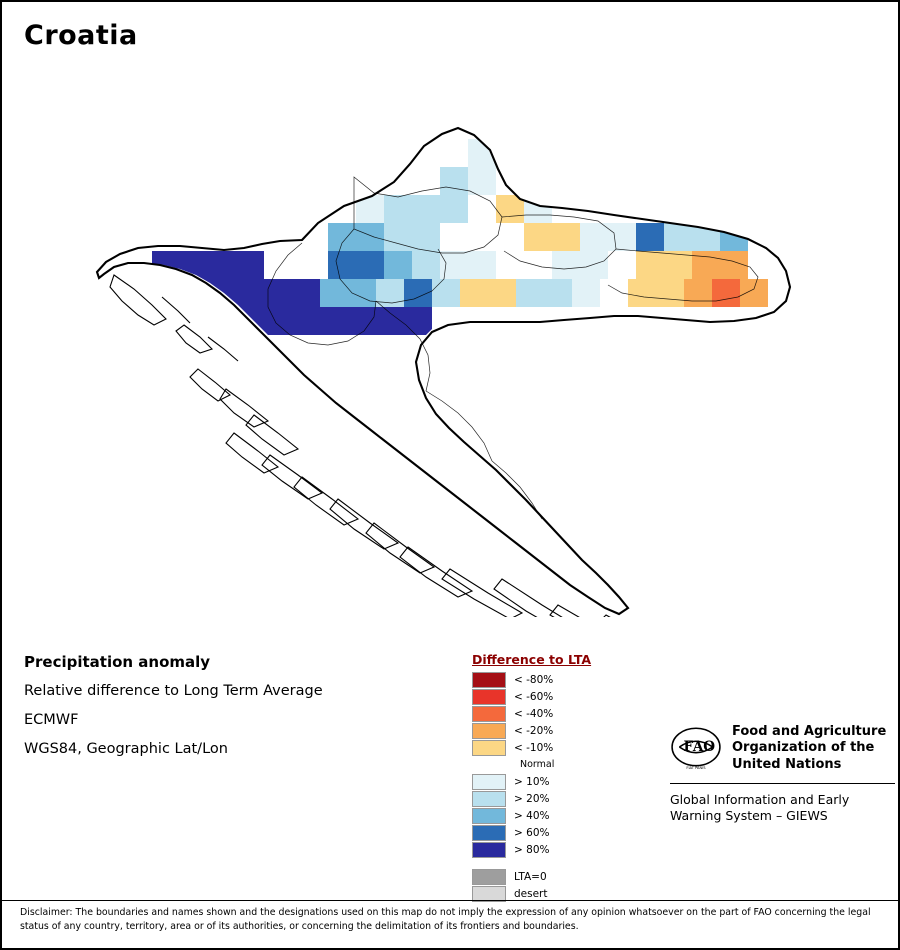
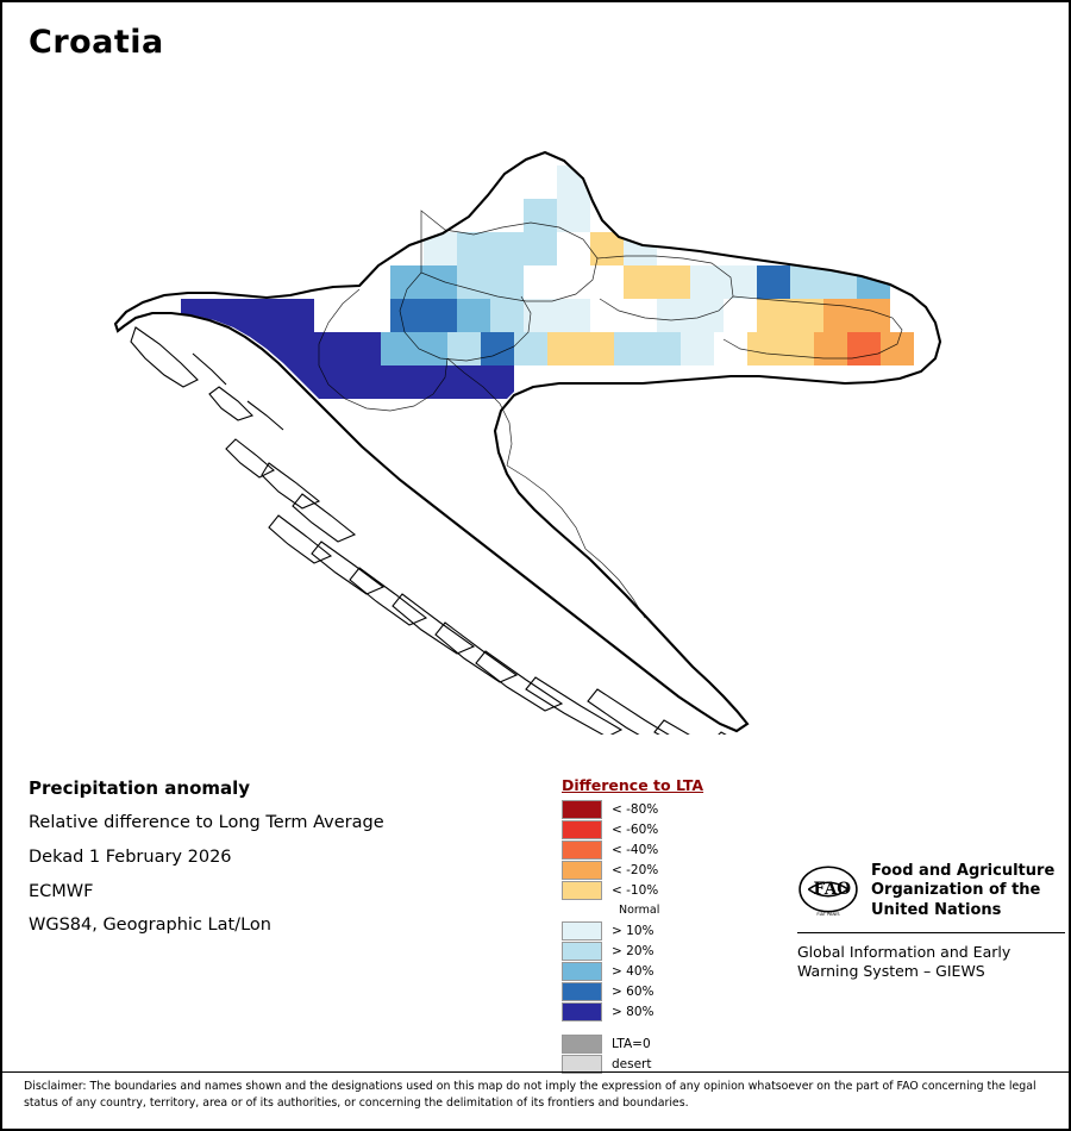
  Croatia
  Precipitation anomaly
  Relative difference to Long Term Average
+ Dekad 1 February 2026
  ECMWF
  WGS84, Geographic Lat/Lon
  Difference to LTA
  < -80%
  < -60%
  < -40%
  < -20%
  < -10%
  Normal
  > 10%
  > 20%
  > 40%
  > 60%
  > 80%
  LTA=0
  desert
  F
  A
  O
  Food and Agriculture
  Organization of the
  United Nations
  Global Information and Early
  Warning System – GIEWS
  Disclaimer: The boundaries and names shown and the designations used on this map do not imply the expression of any opinion whatsoever on the part of FAO concerning the legal status of any country, territory, area or of its authorities, or concerning the delimitation of its frontiers and boundaries.
